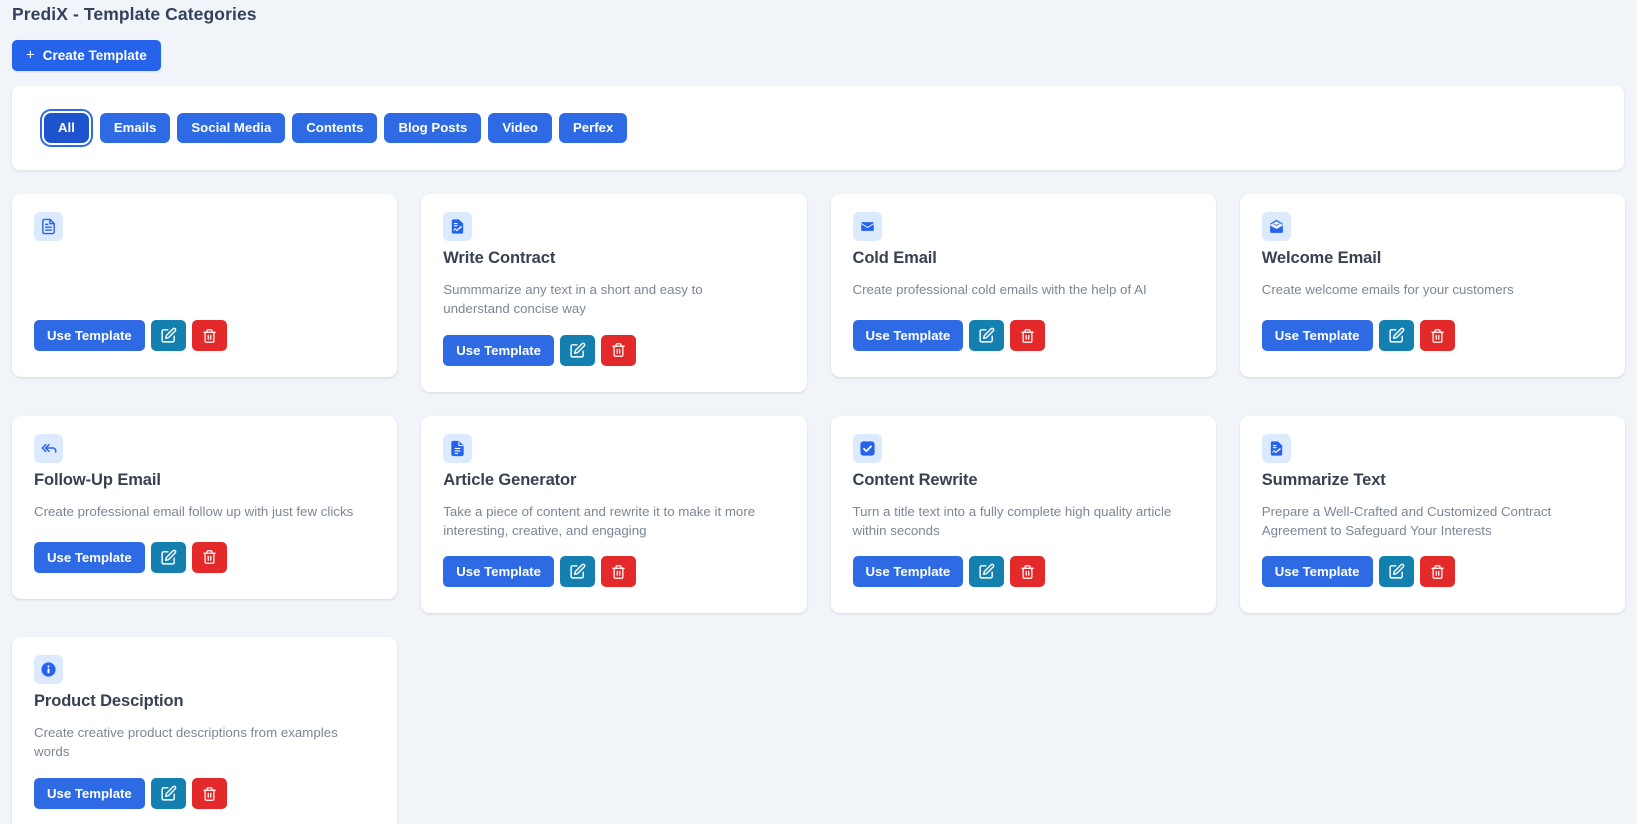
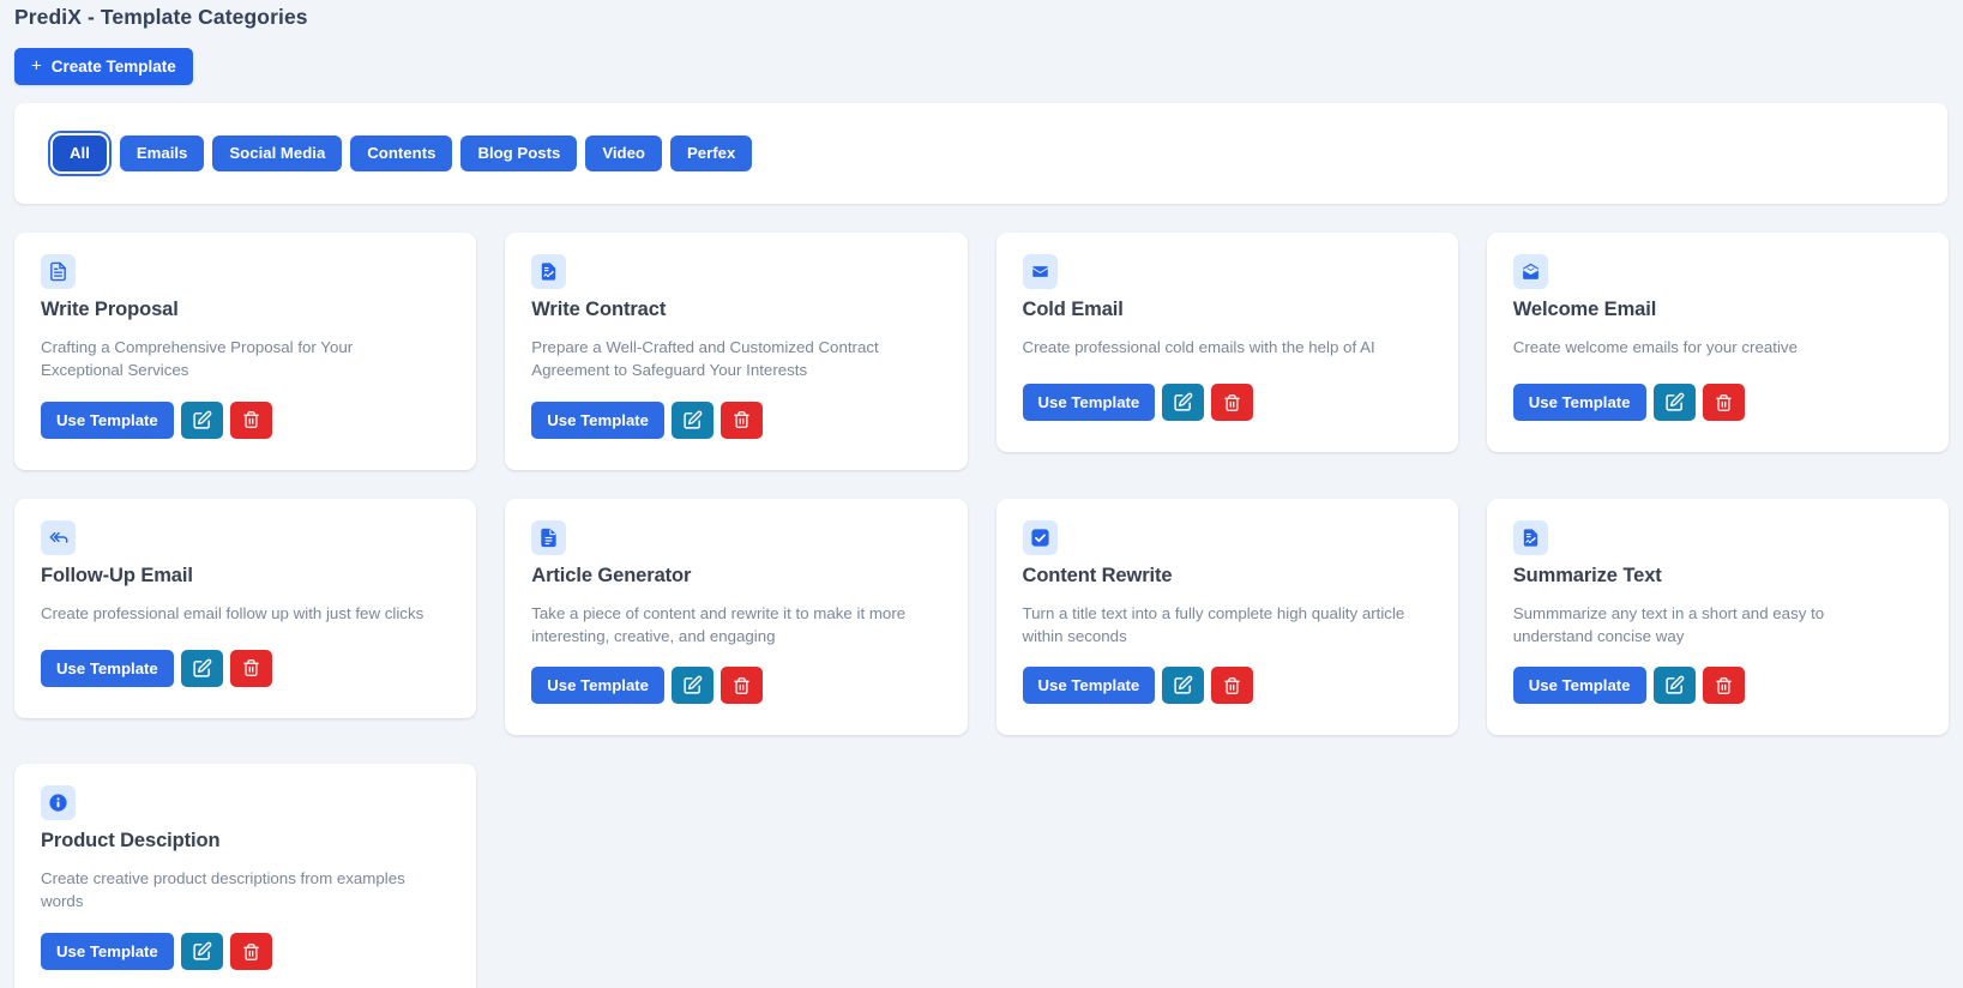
  PrediX - Template Categories
  +
  Create Template
  All
  Emails
  Social Media
  Contents
  Blog Posts
  Video
  Perfex
+ Write Proposal
+ Crafting a Comprehensive Proposal for Your Exceptional Services
  Use Template
  Write Contract
- Summmarize any text in a short and easy to understand concise way
+ Prepare a Well-Crafted and Customized Contract Agreement to Safeguard Your Interests
  Use Template
  Cold Email
  Create professional cold emails with the help of AI
  Use Template
  Welcome Email
- Create welcome emails for your customers
+ Create welcome emails for your creative
  Use Template
  Follow-Up Email
  Create professional email follow up with just few clicks
  Use Template
  Article Generator
  Take a piece of content and rewrite it to make it more interesting, creative, and engaging
  Use Template
  Content Rewrite
  Turn a title text into a fully complete high quality article within seconds
  Use Template
  Summarize Text
- Prepare a Well-Crafted and Customized Contract Agreement to Safeguard Your Interests
+ Summmarize any text in a short and easy to understand concise way
  Use Template
  Product Desciption
  Create creative product descriptions from examples words
  Use Template
